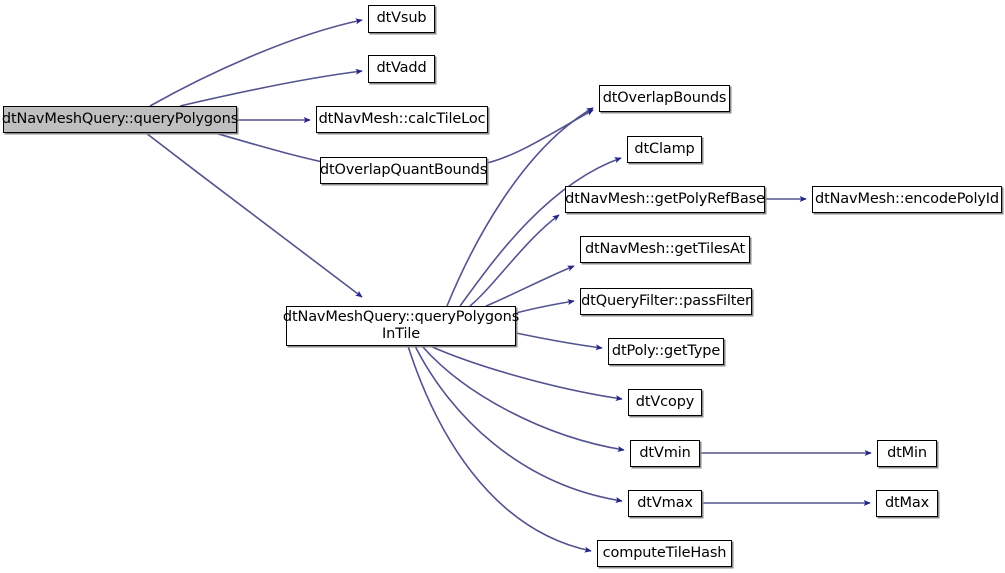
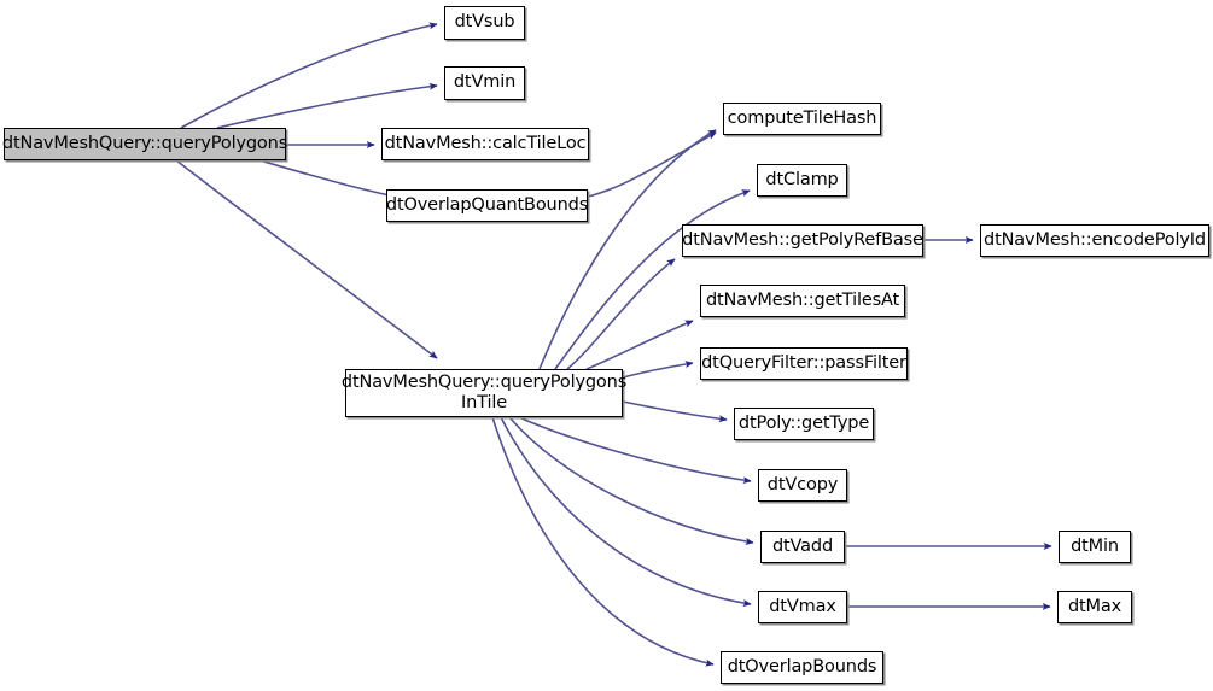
  dtNavMeshQuery::queryPolygons
  dtVsub
- dtVadd
+ dtVmin
  dtNavMesh::calcTileLoc
  dtOverlapQuantBounds
  dtNavMeshQuery::queryPolygons
  InTile
- dtOverlapBounds
+ computeTileHash
  dtClamp
  dtNavMesh::getPolyRefBase
  dtNavMesh::encodePolyId
  dtNavMesh::getTilesAt
  dtQueryFilter::passFilter
  dtPoly::getType
  dtVcopy
- dtVmin
+ dtVadd
  dtVmax
- computeTileHash
+ dtOverlapBounds
  dtMin
  dtMax
